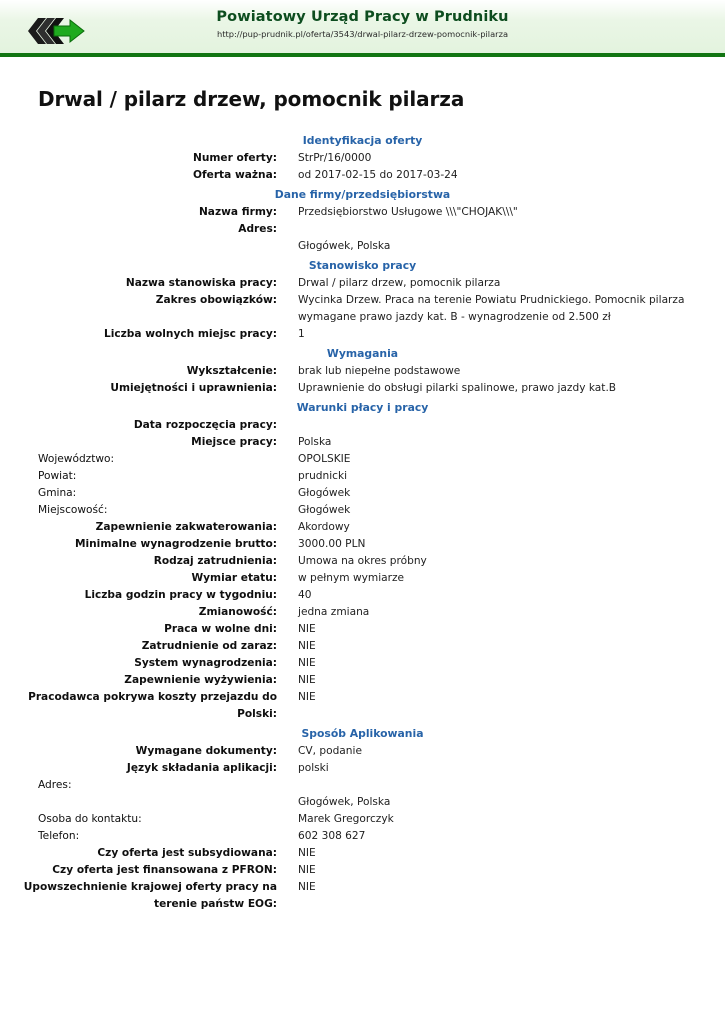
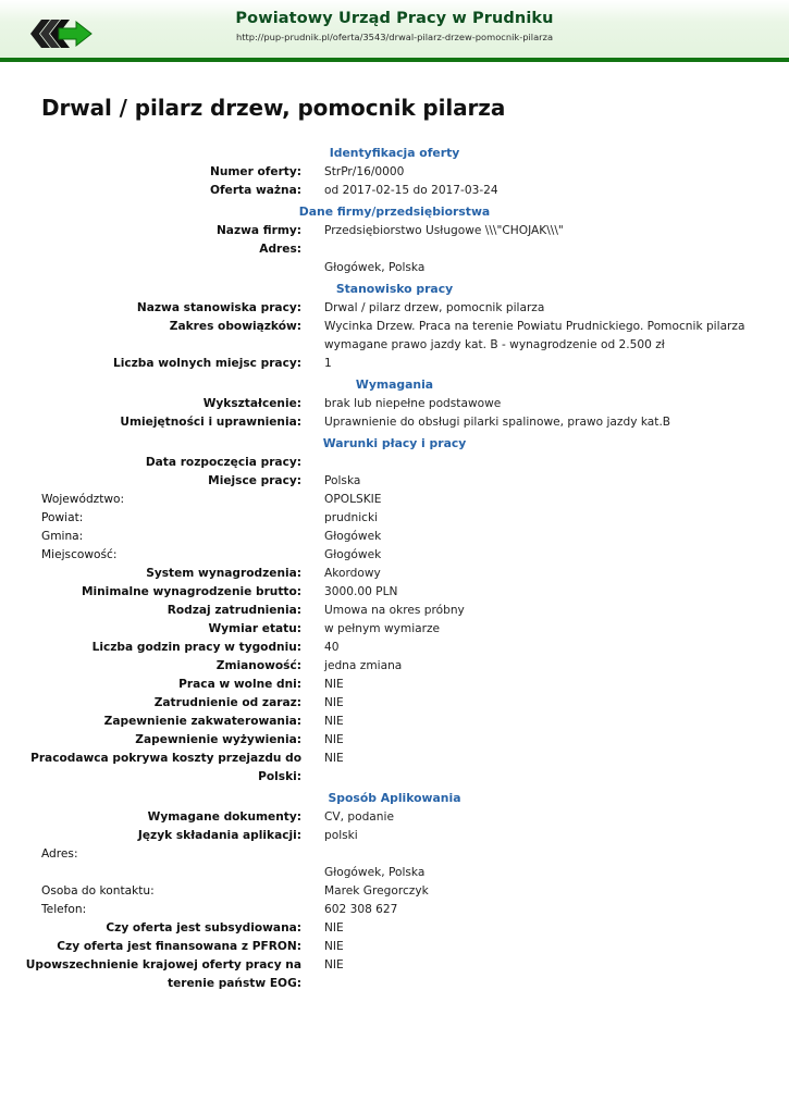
  Powiatowy Urząd Pracy w Prudniku
  http://pup-prudnik.pl/oferta/3543/drwal-pilarz-drzew-pomocnik-pilarza
  Drwal / pilarz drzew, pomocnik pilarza
  Identyfikacja oferty
  Numer oferty:		StrPr/16/0000
  Oferta ważna:		od 2017-02-15 do 2017-03-24
  Dane firmy/przedsiębiorstwa
  Nazwa firmy:		Przedsiębiorstwo Usługowe \\\"CHOJAK\\\"
  Adres:		Głogówek, Polska
  Stanowisko pracy
  Nazwa stanowiska pracy:		Drwal / pilarz drzew, pomocnik pilarza
  Zakres obowiązków:		Wycinka Drzew. Praca na terenie Powiatu Prudnickiego. Pomocnik pilarza wymagane prawo jazdy kat. B - wynagrodzenie od 2.500 zł
  Liczba wolnych miejsc pracy:		1
  Wymagania
  Wykształcenie:		brak lub niepełne podstawowe
  Umiejętności i uprawnienia:		Uprawnienie do obsługi pilarki spalinowe, prawo jazdy kat.B
  Warunki płacy i pracy
  Data rozpoczęcia pracy:
  Miejsce pracy:		Polska
  Województwo:		OPOLSKIE
  Powiat:		prudnicki
  Gmina:		Głogówek
  Miejscowość:		Głogówek
- Zapewnienie zakwaterowania:		Akordowy
+ System wynagrodzenia:		Akordowy
  Minimalne wynagrodzenie brutto:		3000.00 PLN
  Rodzaj zatrudnienia:		Umowa na okres próbny
  Wymiar etatu:		w pełnym wymiarze
  Liczba godzin pracy w tygodniu:		40
  Zmianowość:		jedna zmiana
  Praca w wolne dni:		NIE
  Zatrudnienie od zaraz:		NIE
- System wynagrodzenia:		NIE
+ Zapewnienie zakwaterowania:		NIE
  Zapewnienie wyżywienia:		NIE
  Pracodawca pokrywa koszty przejazdu do Polski:		NIE
  Sposób Aplikowania
  Wymagane dokumenty:		CV, podanie
  Język składania aplikacji:		polski
  Adres:		Głogówek, Polska
  Osoba do kontaktu:		Marek Gregorczyk
  Telefon:		602 308 627
  Czy oferta jest subsydiowana:		NIE
  Czy oferta jest finansowana z PFRON:		NIE
  Upowszechnienie krajowej oferty pracy na terenie państw EOG:		NIE
